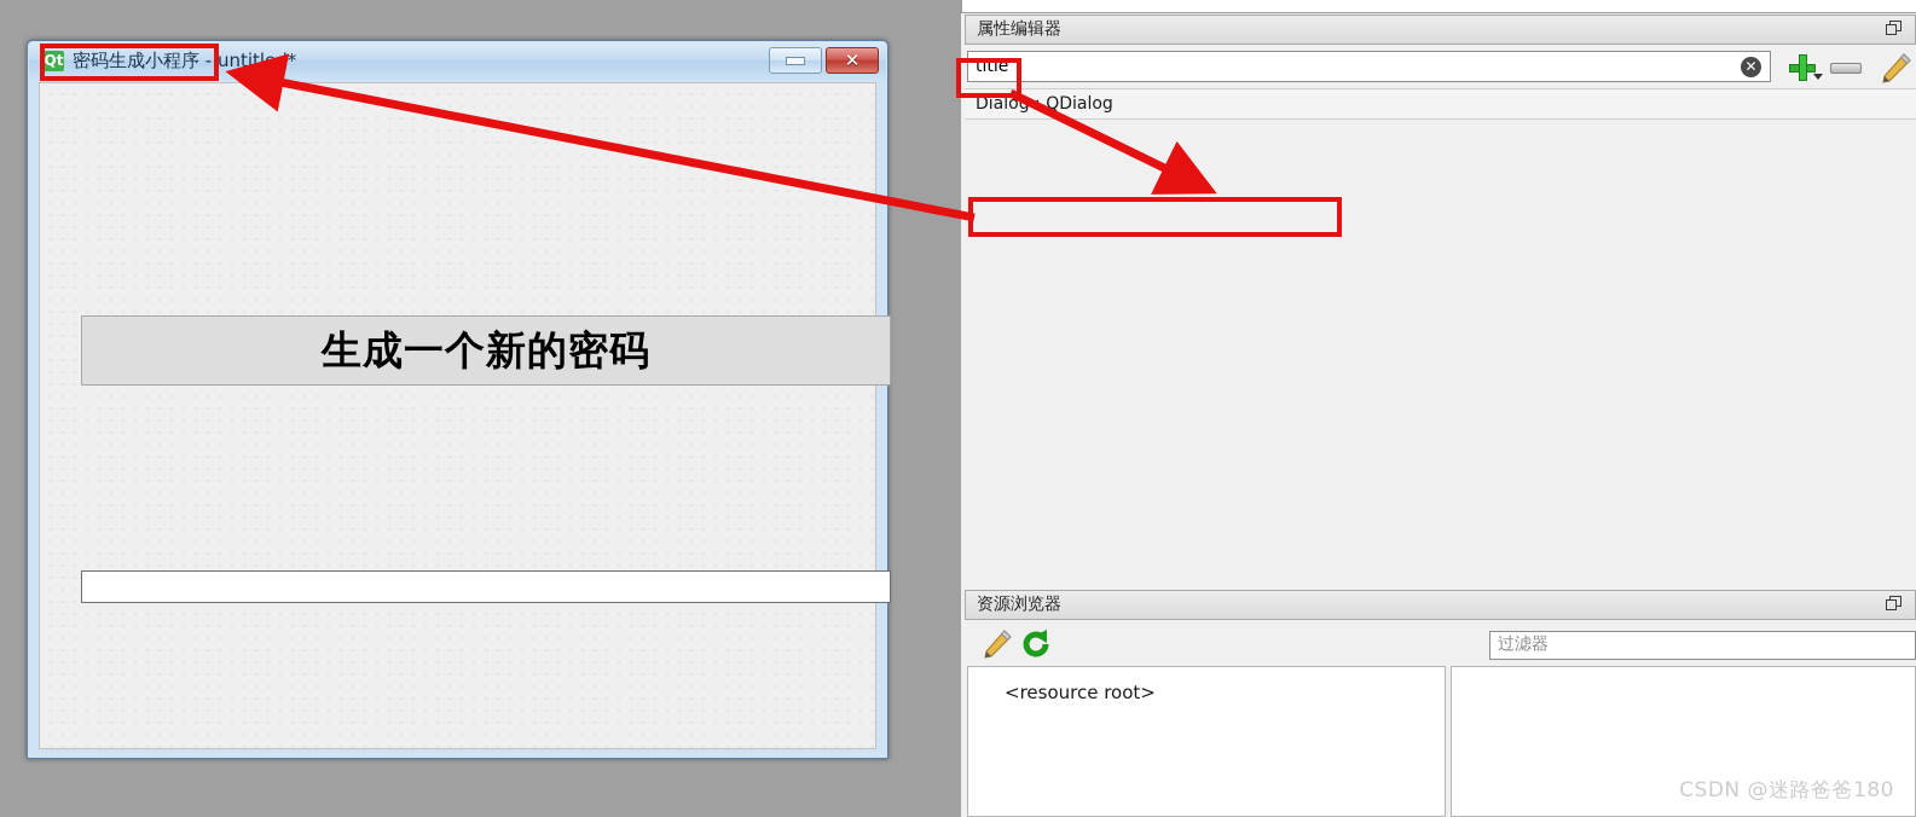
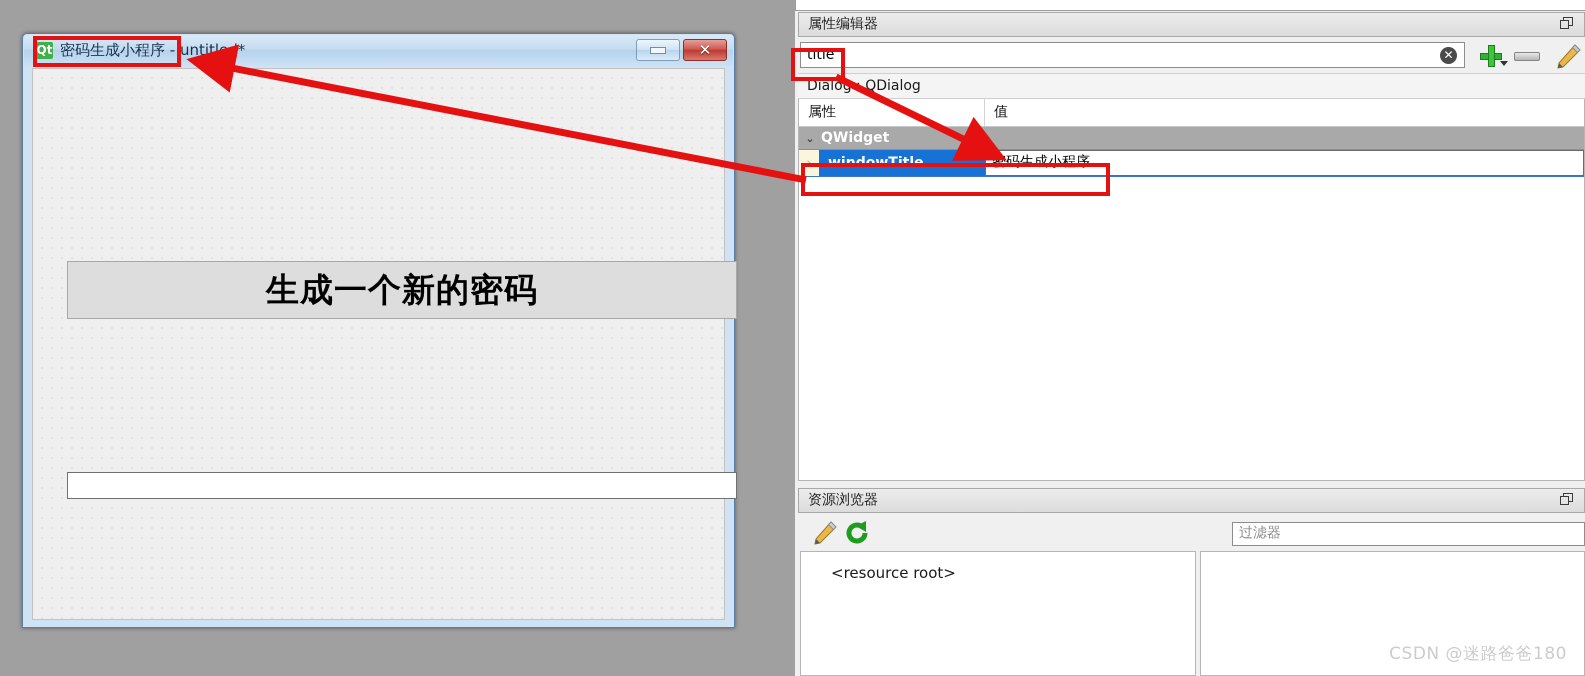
  Qt
  密码生成小程序 - untitled*
  ✕
  生成一个新的密码
  属性编辑器
  title
  ✕
  Dialo QDialog
+ 属性
+ 值
+ ⌄
+ QWidget
+ ›
+ windowTitle
+ 密码生成小程序
  资源浏览器
  过滤器
  <resource root>
  CSDN @迷路爸爸180
